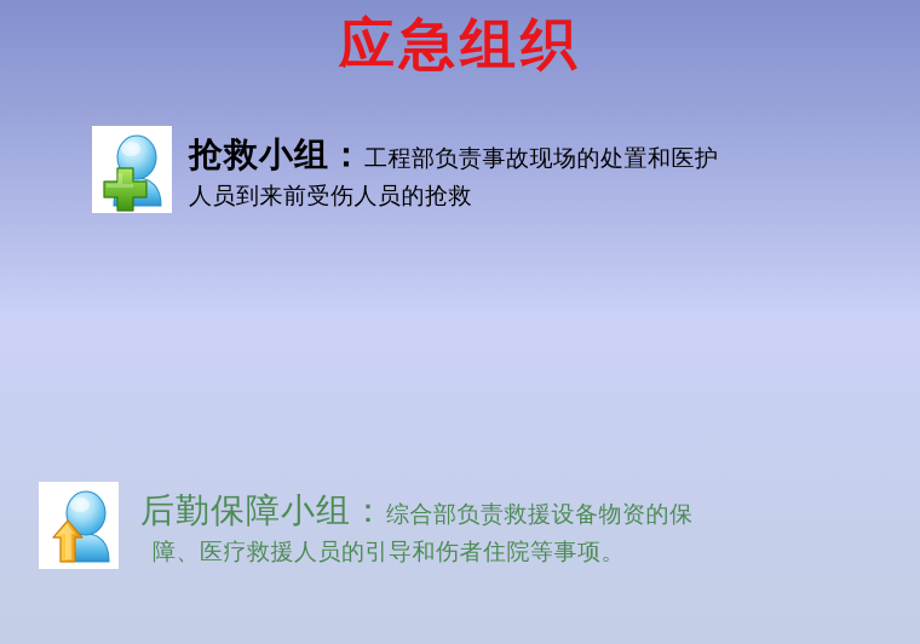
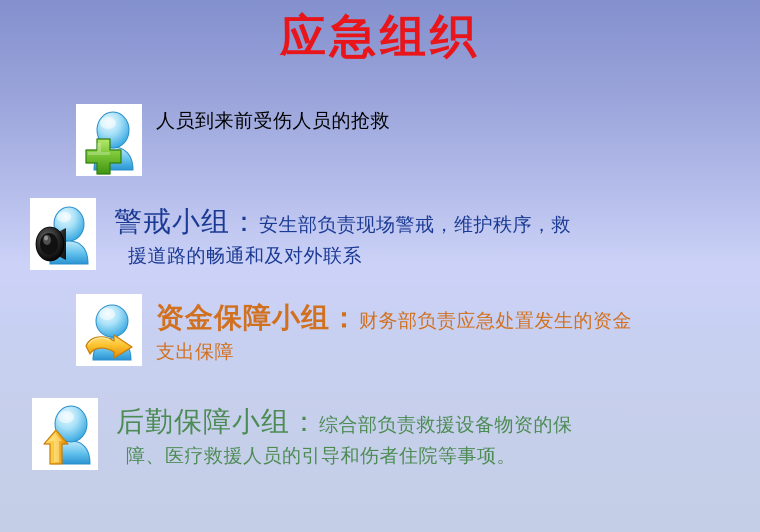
  应急组织
- 抢救小组：工程部负责事故现场的处置和医护
  人员到来前受伤人员的抢救
+ 警戒小组：安生部负责现场警戒，维护秩序，救
+ 援道路的畅通和及对外联系
+ 资金保障小组：财务部负责应急处置发生的资金
+ 支出保障
  后勤保障小组：综合部负责救援设备物资的保
  障、医疗救援人员的引导和伤者住院等事项。
